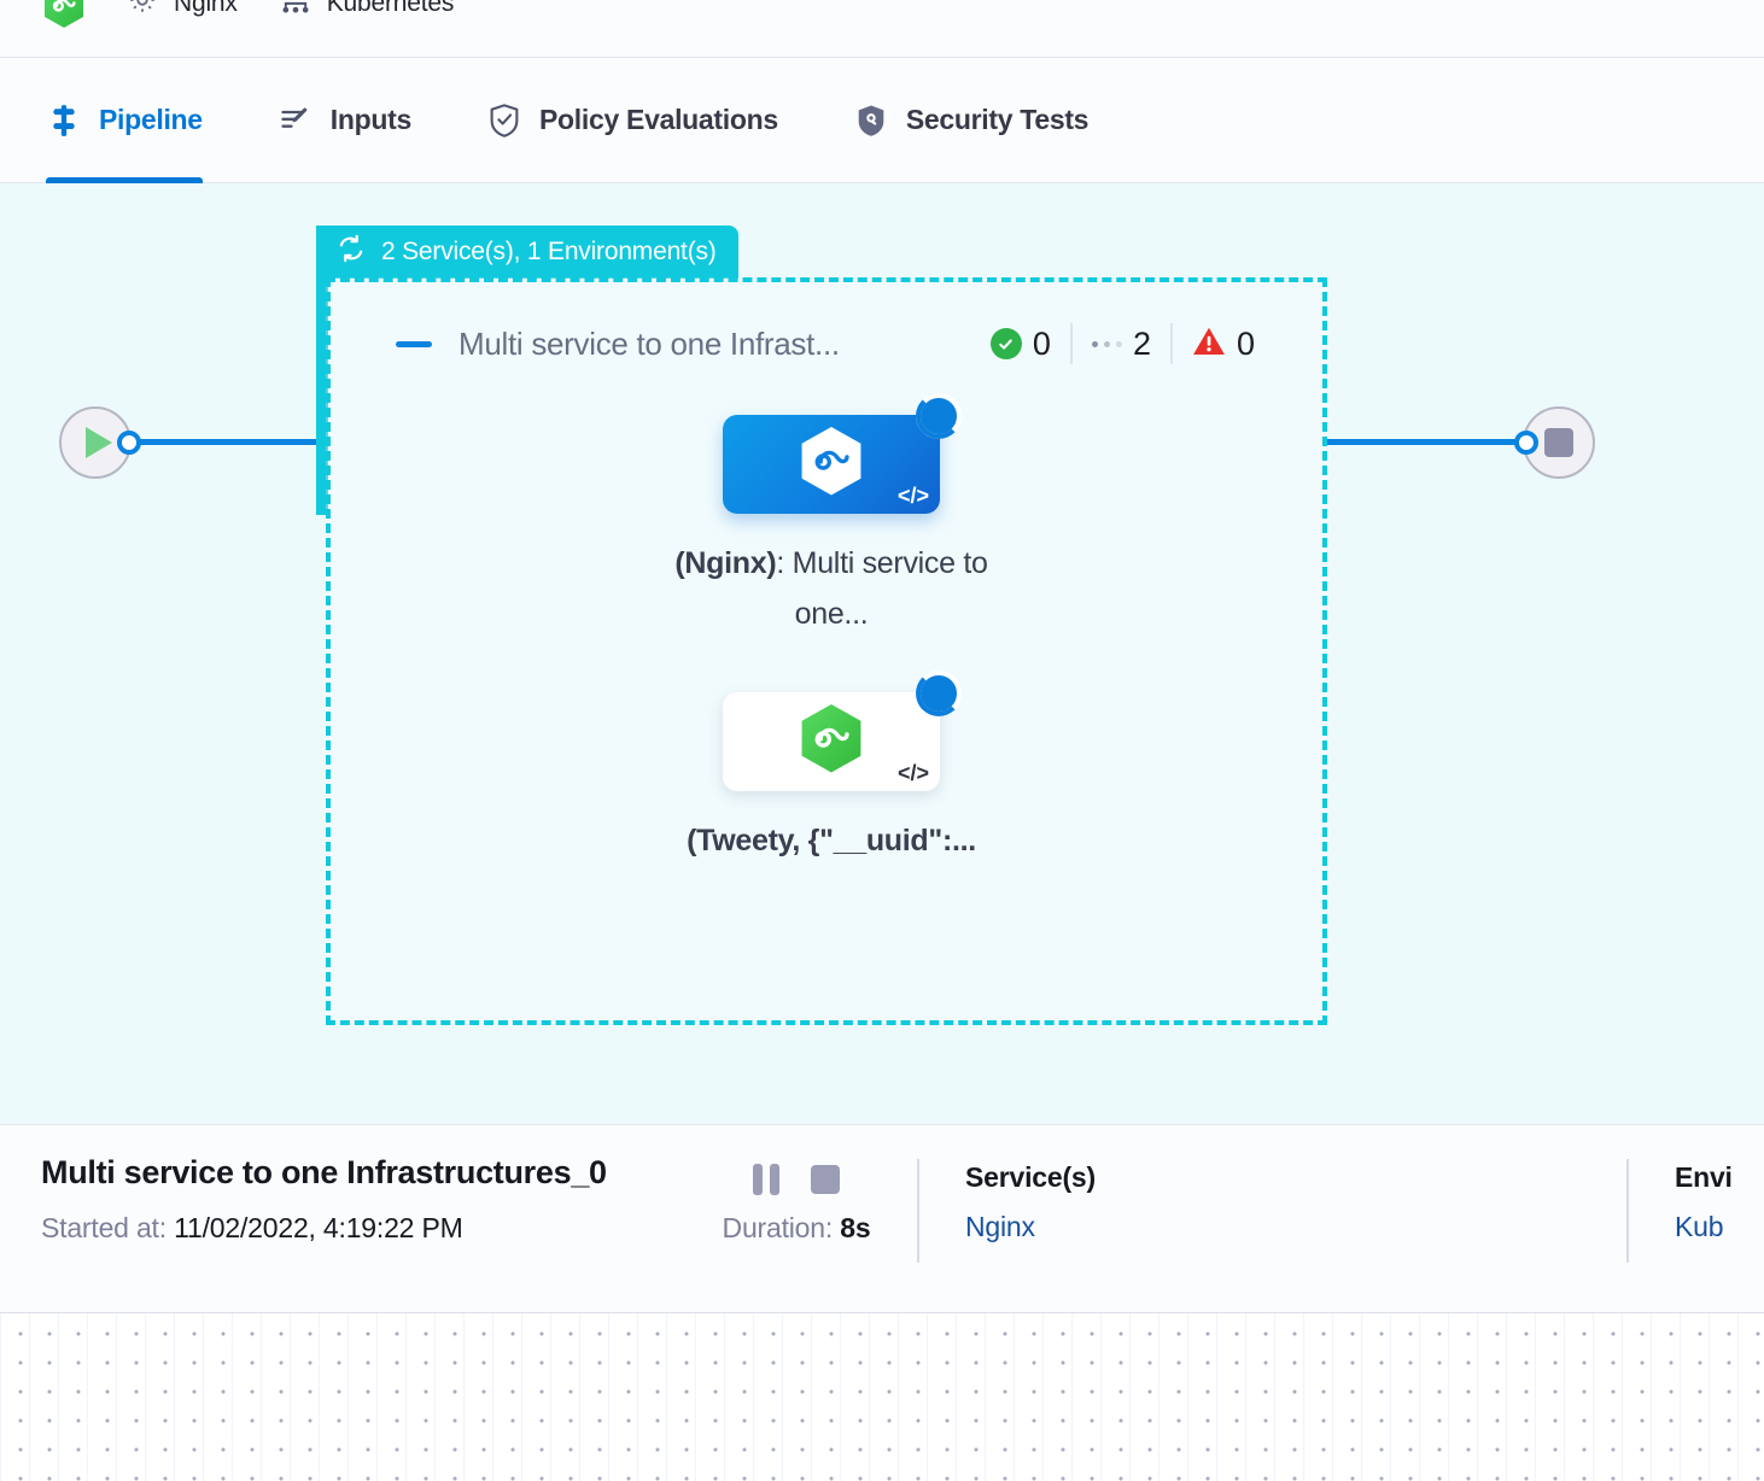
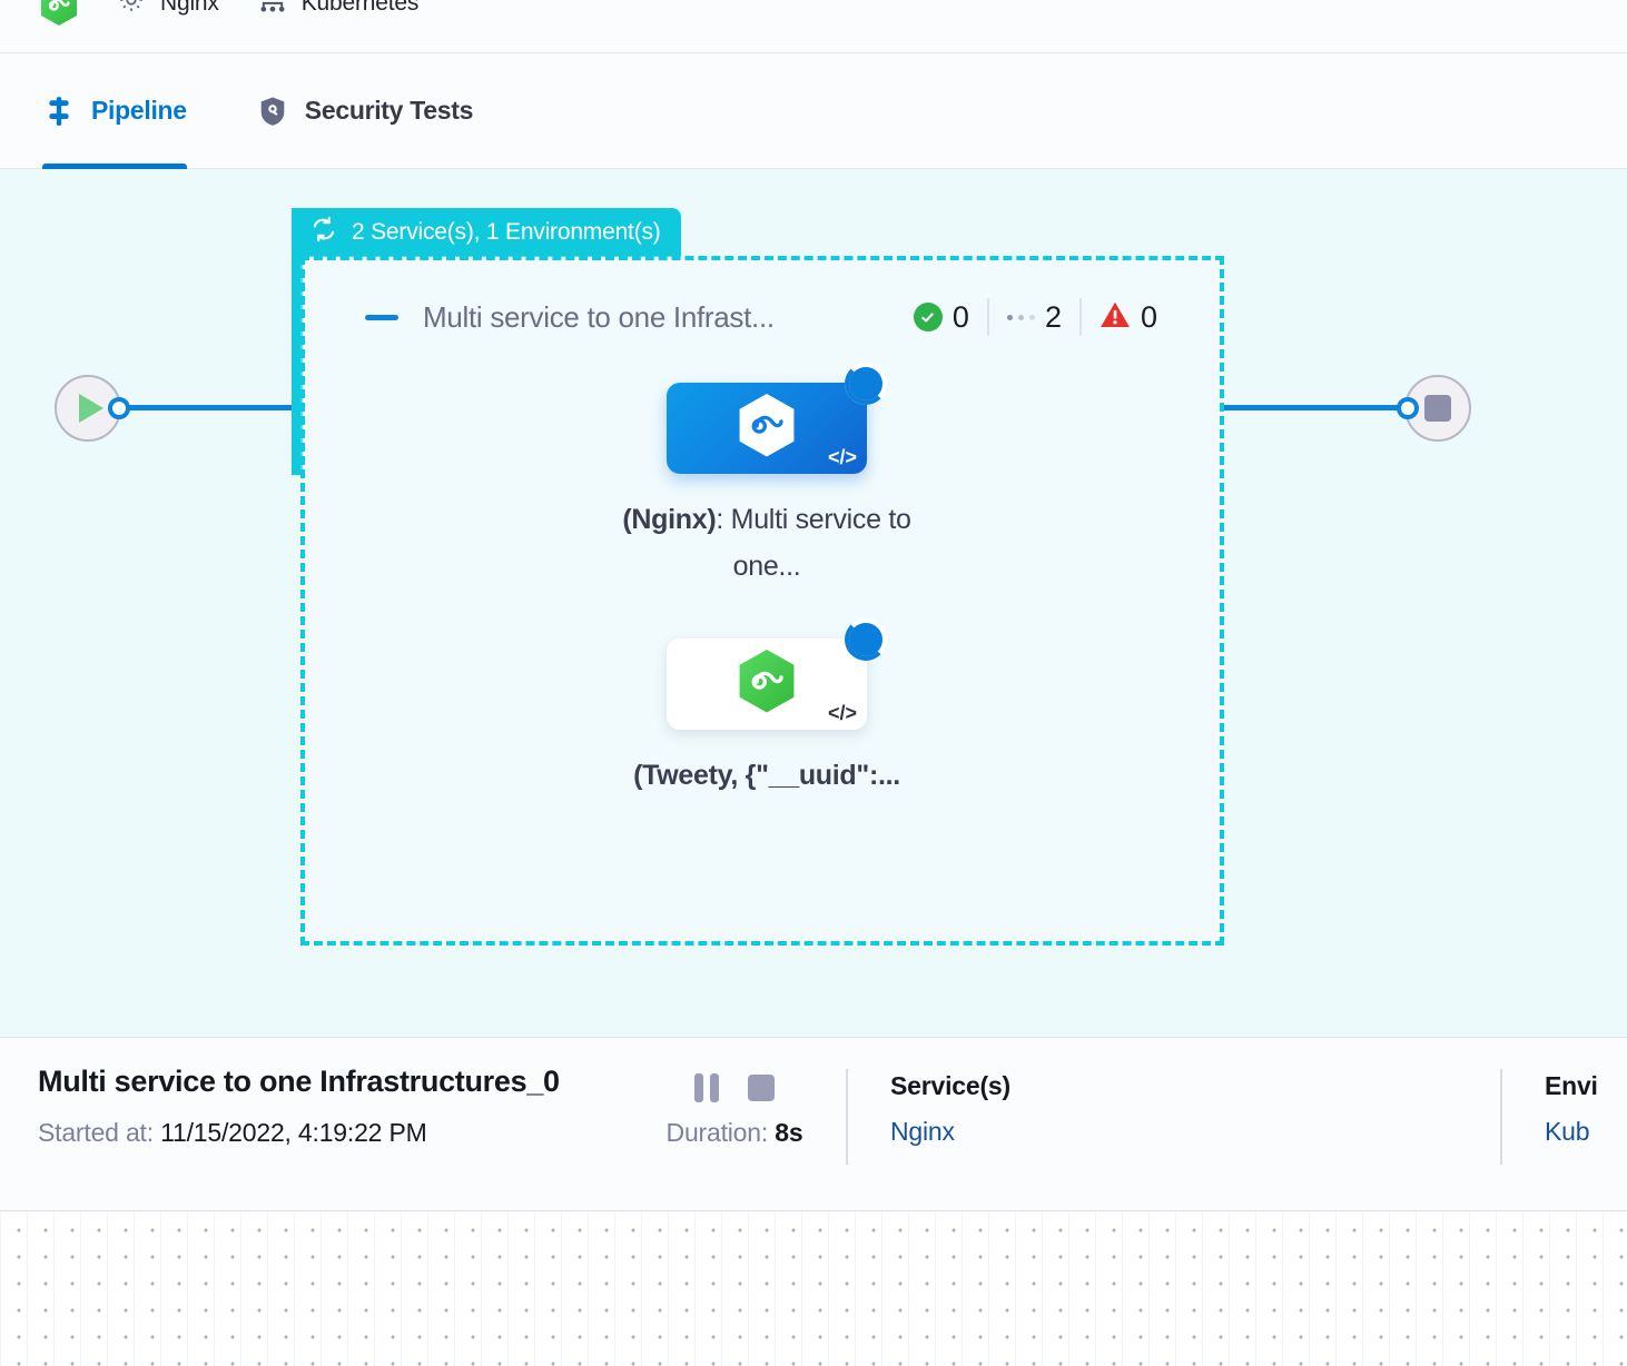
  Nginx
  Kubernetes
  Pipeline
- Inputs
- Policy Evaluations
  Security Tests
  2 Service(s), 1 Environment(s)
  Multi service to one Infrast...
  0
  2
  0
  </>
  (Nginx): Multi service to one...
  </>
  (Tweety, {"__uuid":...
  Multi service to one Infrastructures_0
- Started at: 11/02/2022, 4:19:22 PM
+ Started at: 11/15/2022, 4:19:22 PM
  Duration: 8s
  Service(s)
  Nginx
  Envi
  Kub
